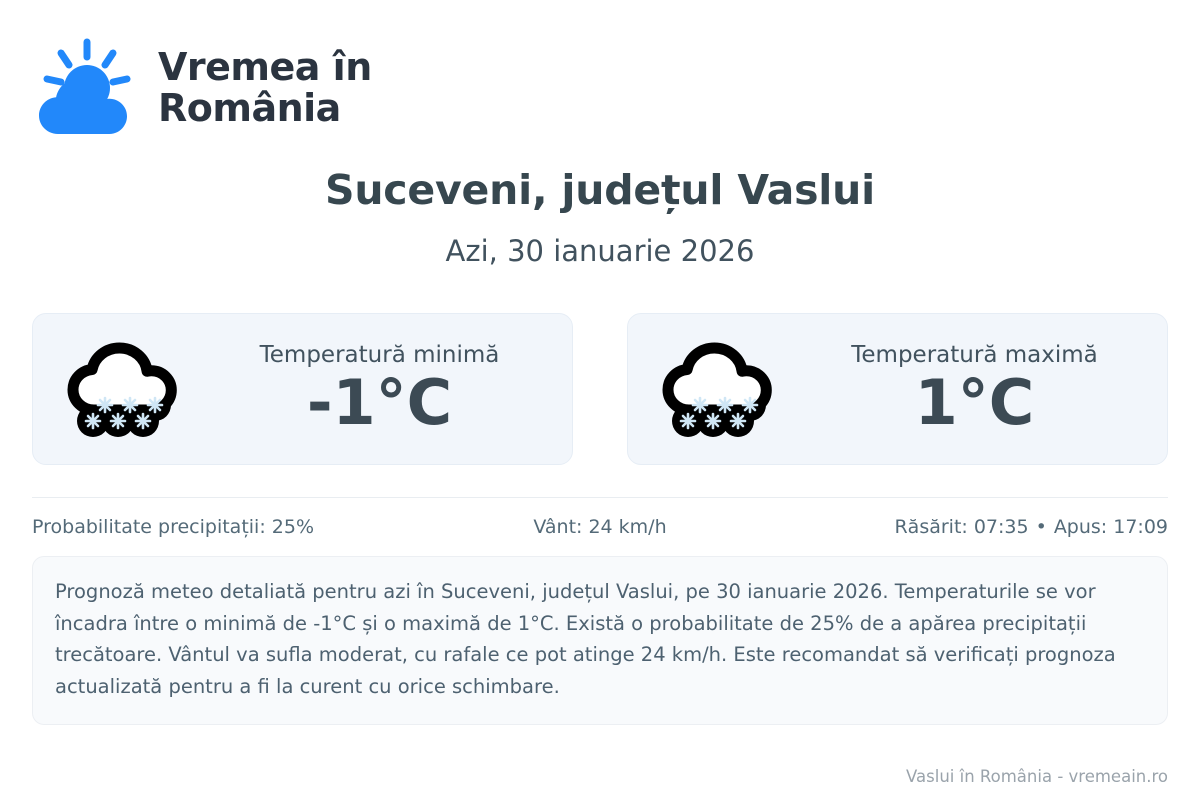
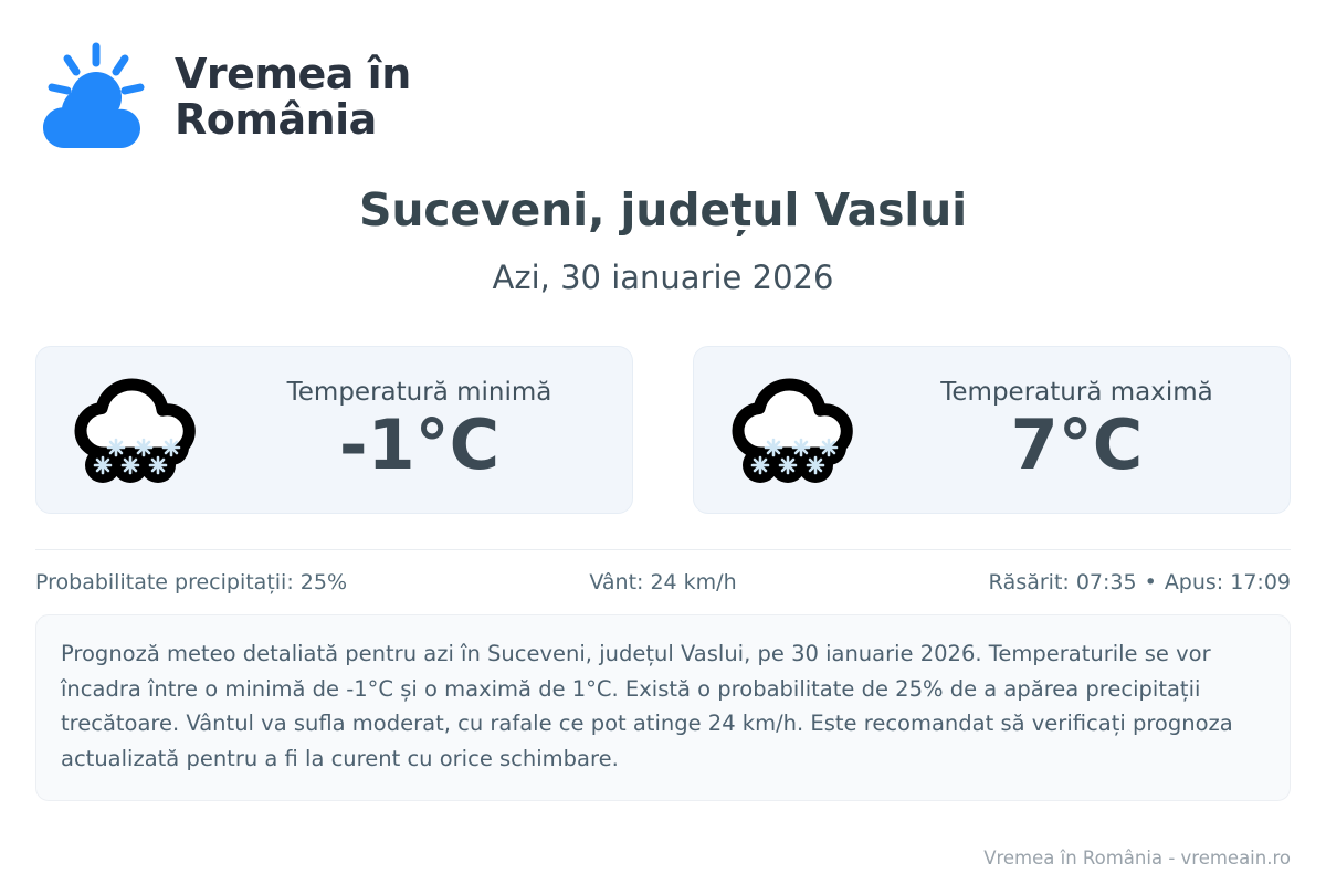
  Vremea în
  România
  Suceveni, județul Vaslui
  Azi, 30 ianuarie 2026
  Temperatură minimă
  -1°C
  Temperatură maximă
- 1°C
+ 7°C
  Probabilitate precipitații: 25%
  Vânt: 24 km/h
  Răsărit: 07:35 • Apus: 17:09
  Prognoză meteo detaliată pentru azi în Suceveni, județul Vaslui, pe 30 ianuarie 2026. Temperaturile se vor încadra între o minimă de -1°C și o maximă de 1°C. Există o probabilitate de 25% de a apărea precipitații trecătoare. Vântul va sufla moderat, cu rafale ce pot atinge 24 km/h. Este recomandat să verificați prognoza actualizată pentru a fi la curent cu orice schimbare.
- Vaslui în România - vremeain.ro
+ Vremea în România - vremeain.ro
